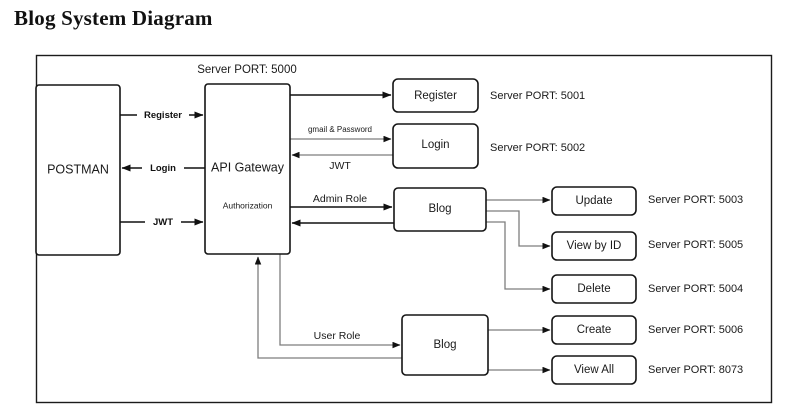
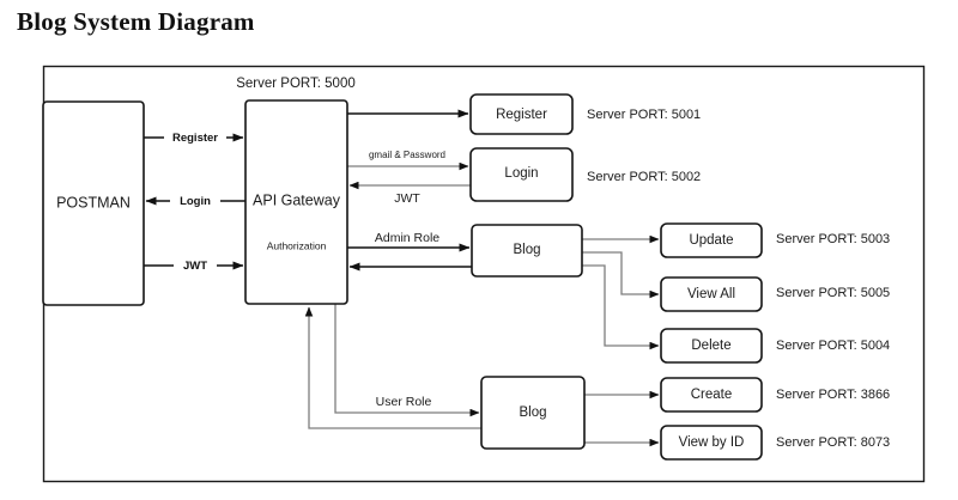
  Blog System Diagram
  Register
  Login
  JWT
  gmail & Password
  JWT
  Admin Role
  User Role
  POSTMAN
  API Gateway
  Authorization
  Register
  Login
  Blog
  Blog
  Update
- View by ID
+ View All
  Delete
  Create
- View All
+ View by ID
  Server PORT: 5000
  Server PORT: 5001
  Server PORT: 5002
  Server PORT: 5003
  Server PORT: 5005
  Server PORT: 5004
- Server PORT: 5006
+ Server PORT: 3866
  Server PORT: 8073
